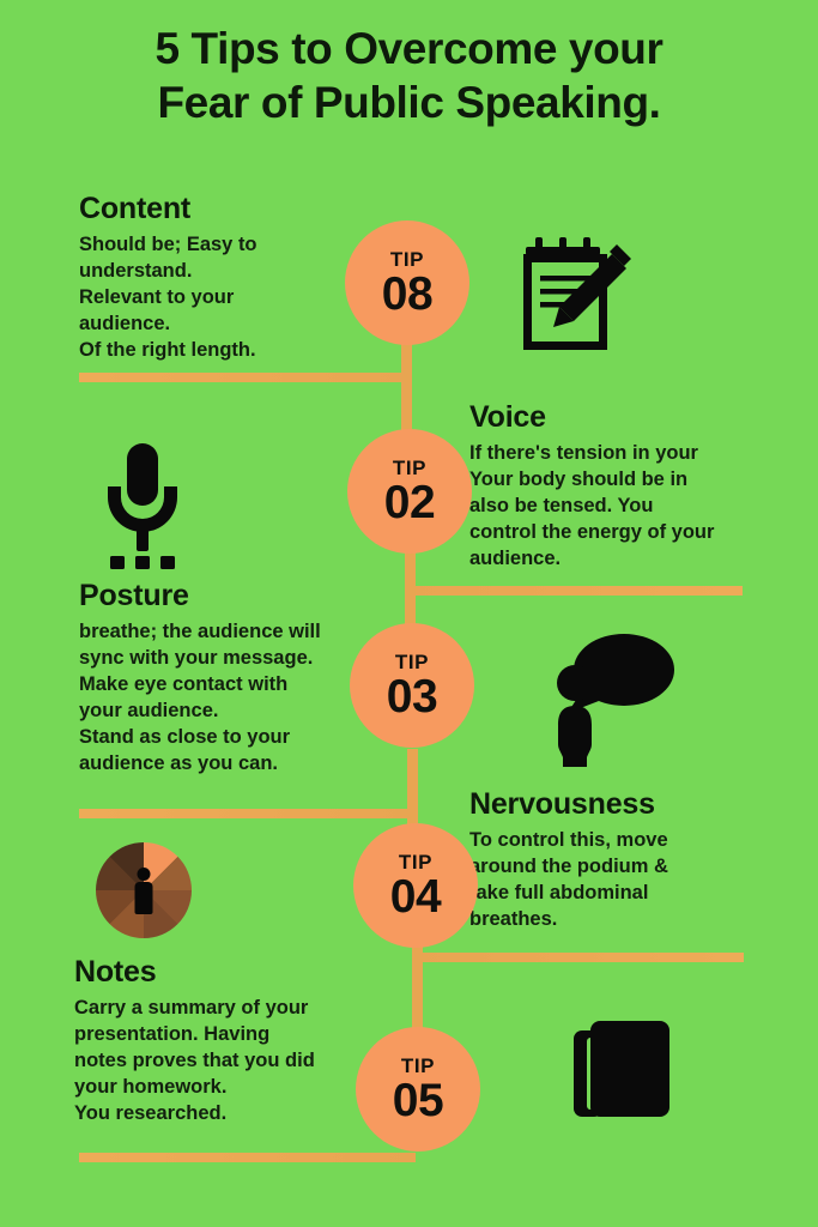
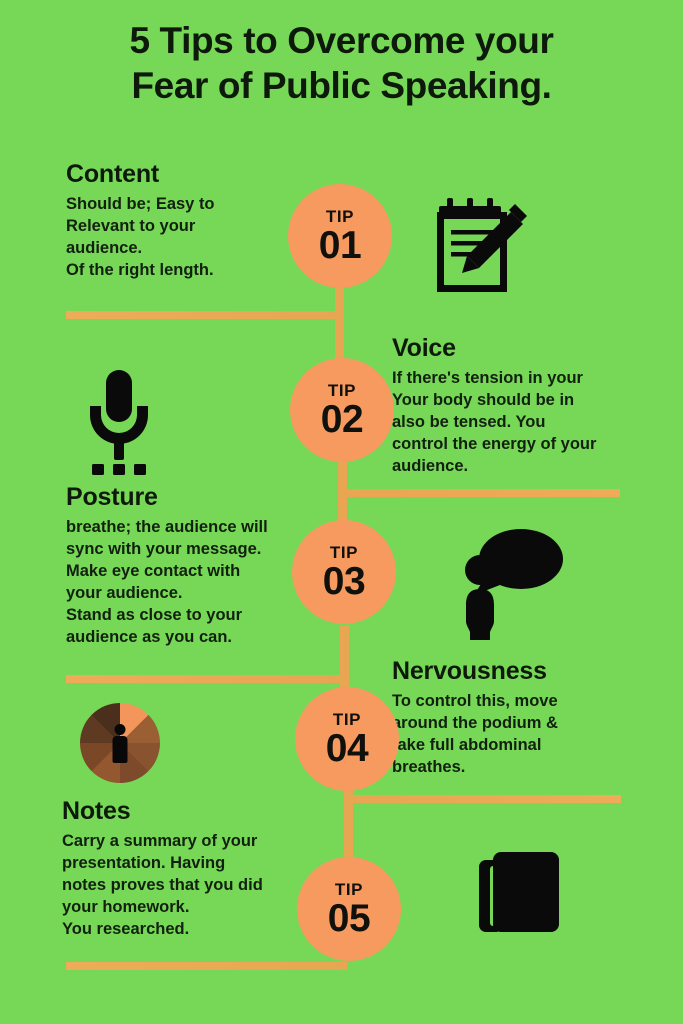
  5 Tips to Overcome your
  Fear of Public Speaking.
  TIP
- 08
+ 01
  TIP
  02
  TIP
  03
  TIP
  04
  TIP
  05
  Content
  Should be; Easy to
- understand.
  Relevant to your
  audience.
  Of the right length.
  Voice
  If there's tension in your
  Your body should be in
  also be tensed. You
  control the energy of your
  audience.
  Posture
  breathe; the audience will
  sync with your message.
  Make eye contact with
  your audience.
  Stand as close to your
  audience as you can.
  Nervousness
  To control this, move
  round the podium &
  ake full abdominal
  breathes.
  Notes
  Carry a summary of your
  presentation. Having
  notes proves that you did
  your homework.
  You researched.
